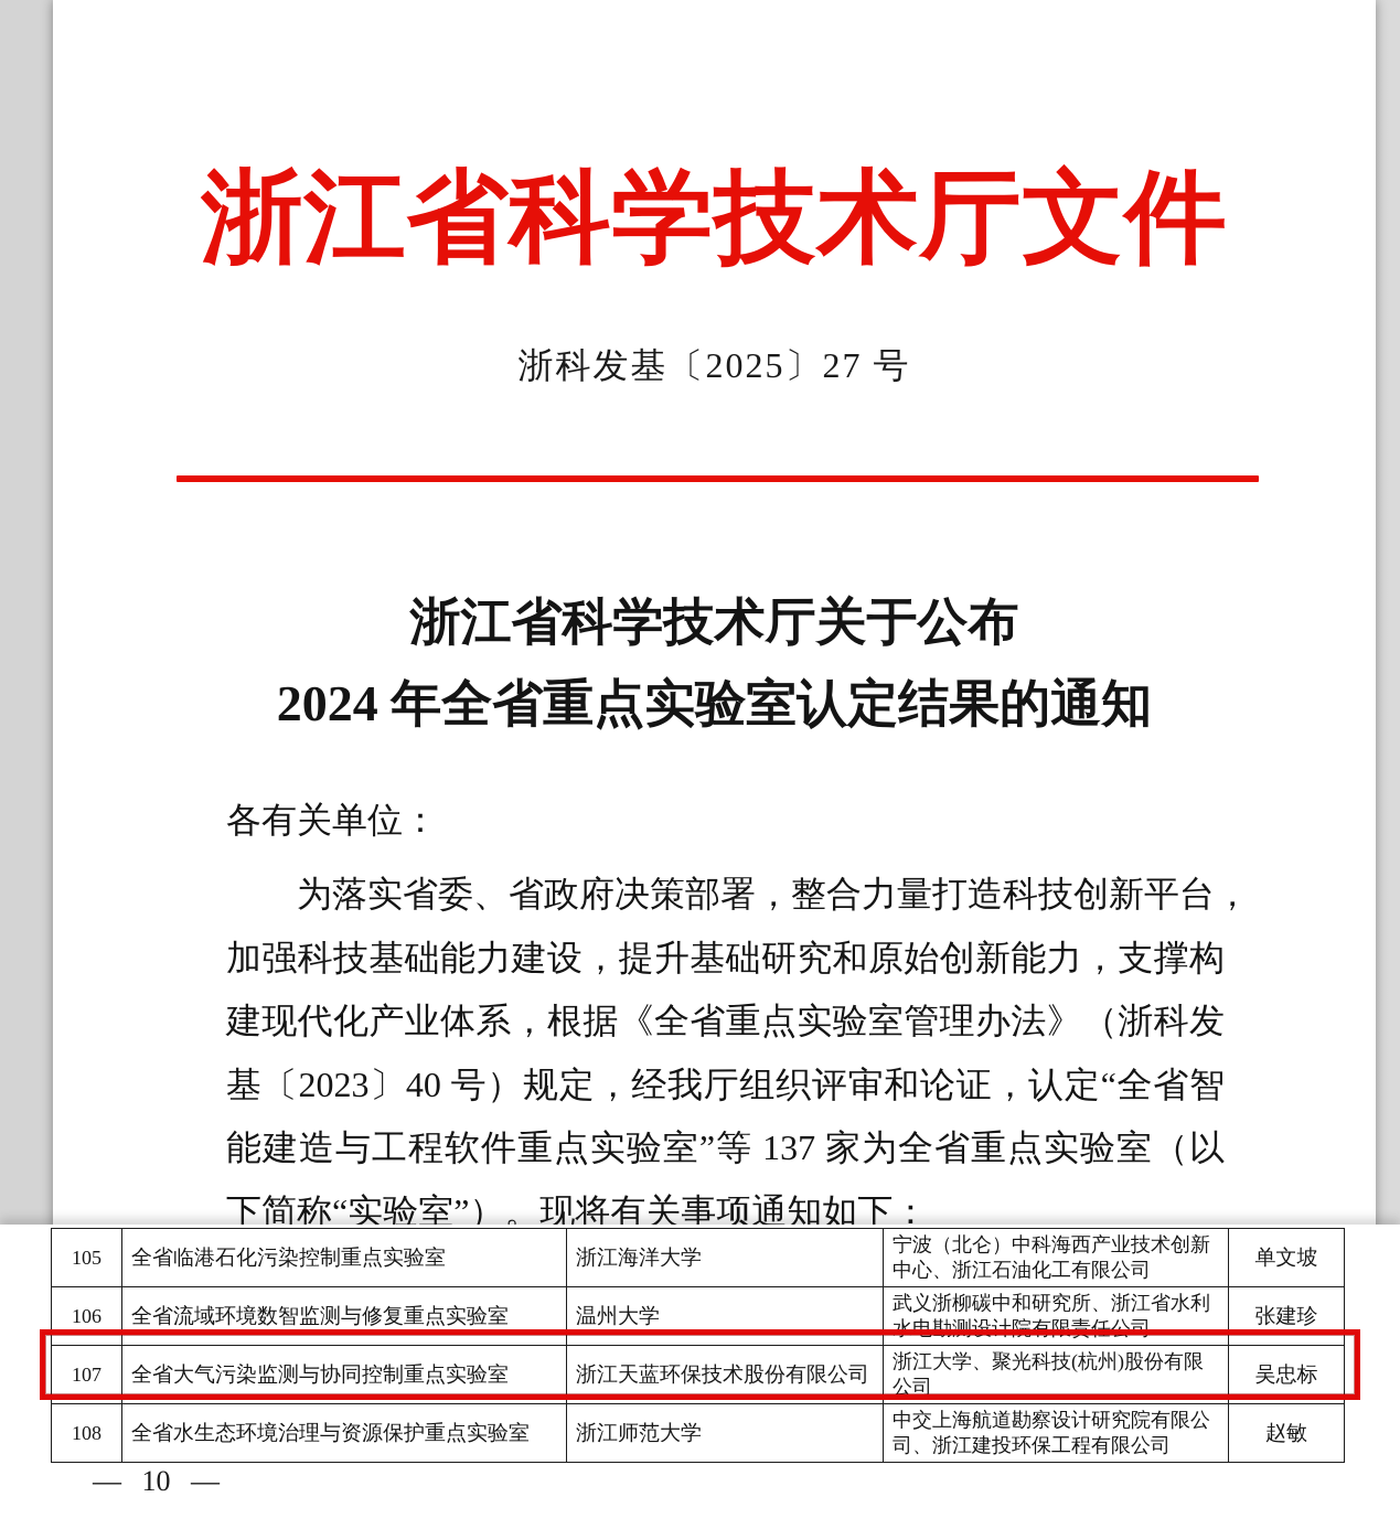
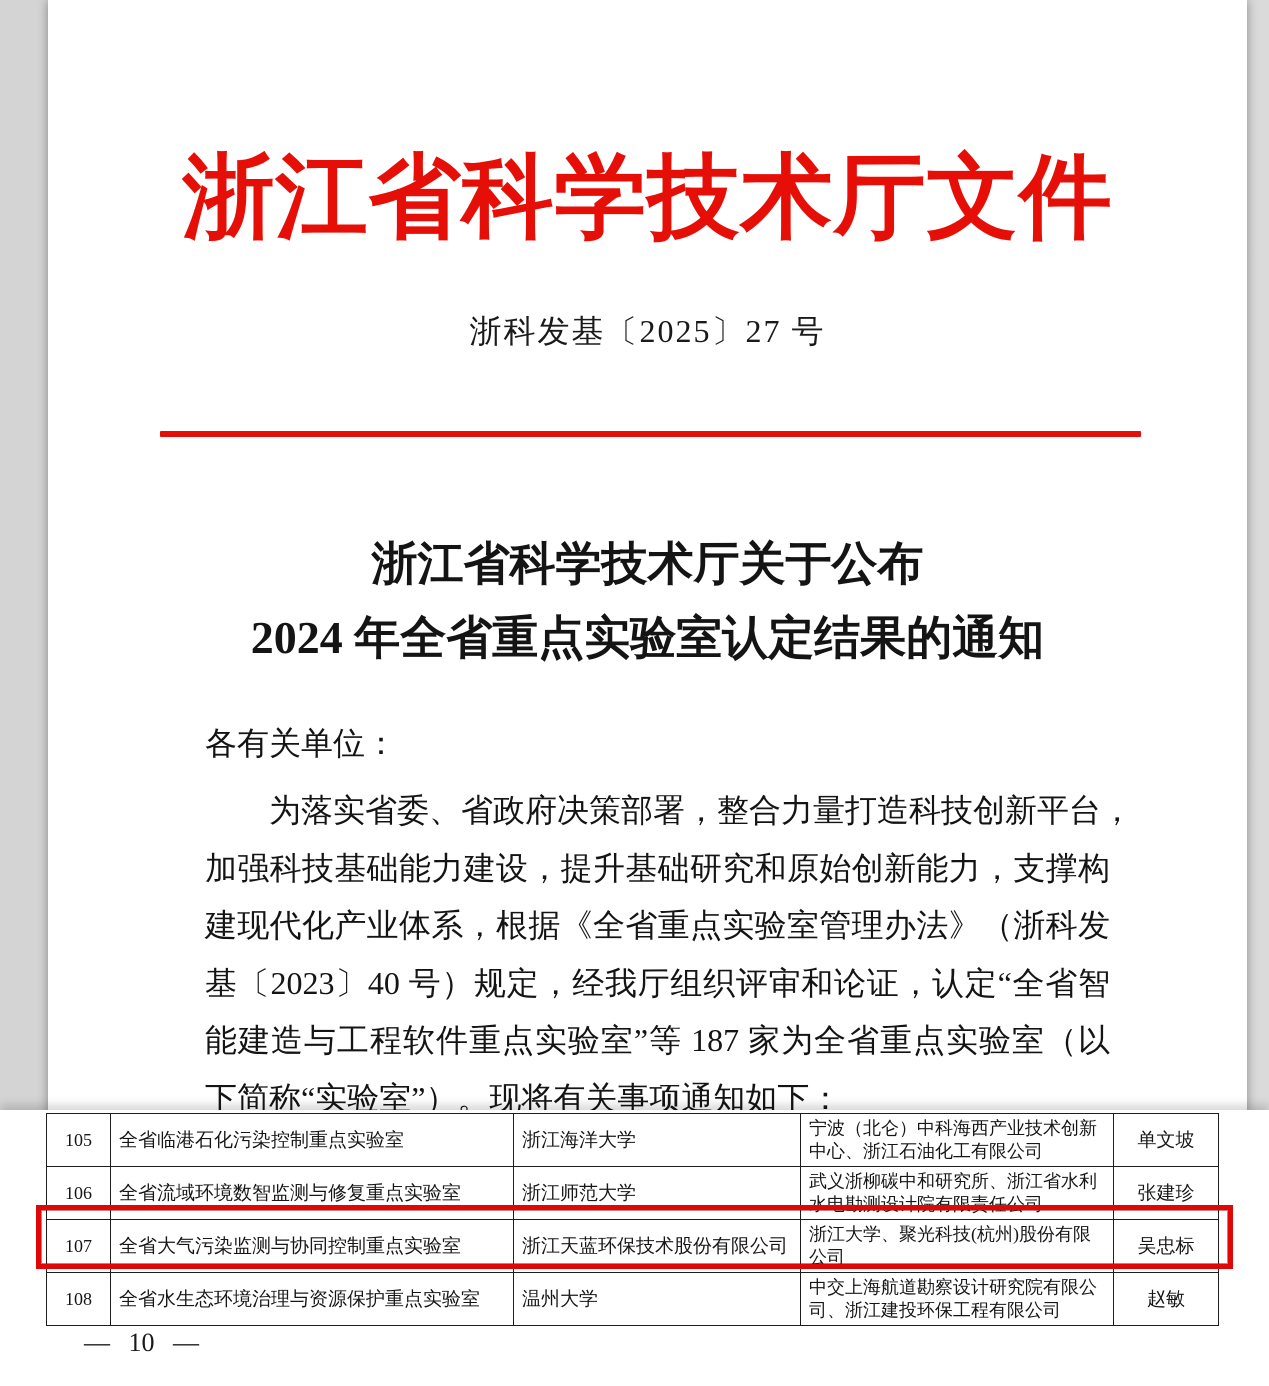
  浙江省科学技术厅文件
  浙科发基〔2025〕27 号
  浙江省科学技术厅关于公布
  2024 年全省重点实验室认定结果的通知
  各有关单位：
  为落实省委、省政府决策部署，整合力量打造科技创新平台，
  加强科技基础能力建设，提升基础研究和原始创新能力，支撑构
  建现代化产业体系，根据《全省重点实验室管理办法》（浙科发
  基〔2023〕40 号）规定，经我厅组织评审和论证，认定“全省智
- 能建造与工程软件重点实验室”等 137 家为全省重点实验室（以
+ 能建造与工程软件重点实验室”等 187 家为全省重点实验室（以
  下简称“实验室”）。现将有关事项通知如下：
  105	全省临港石化污染控制重点实验室	浙江海洋大学	宁波（北仑）中科海西产业技术创新中心、浙江石油化工有限公司	单文坡
- 106	全省流域环境数智监测与修复重点实验室	温州大学	武义浙柳碳中和研究所、浙江省水利水电勘测设计院有限责任公司	张建珍
+ 106	全省流域环境数智监测与修复重点实验室	浙江师范大学	武义浙柳碳中和研究所、浙江省水利水电勘测设计院有限责任公司	张建珍
  107	全省大气污染监测与协同控制重点实验室	浙江天蓝环保技术股份有限公司	浙江大学、聚光科技(杭州)股份有限公司	吴忠标
- 108	全省水生态环境治理与资源保护重点实验室	浙江师范大学	中交上海航道勘察设计研究院有限公司、浙江建投环保工程有限公司	赵敏
+ 108	全省水生态环境治理与资源保护重点实验室	温州大学	中交上海航道勘察设计研究院有限公司、浙江建投环保工程有限公司	赵敏
  — 10 —
